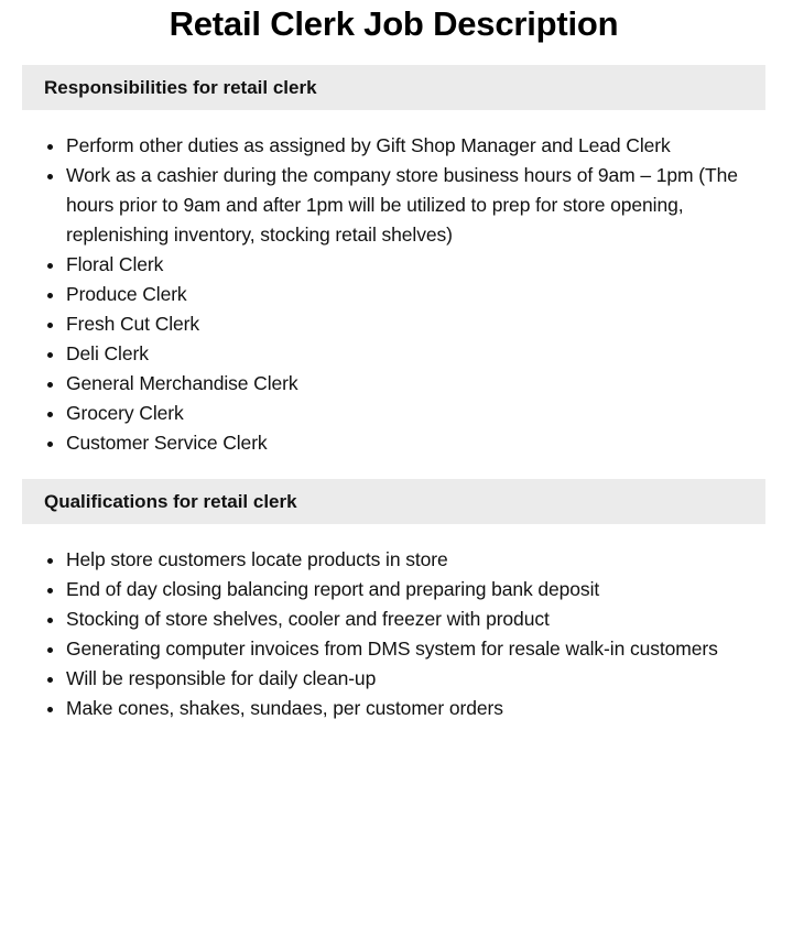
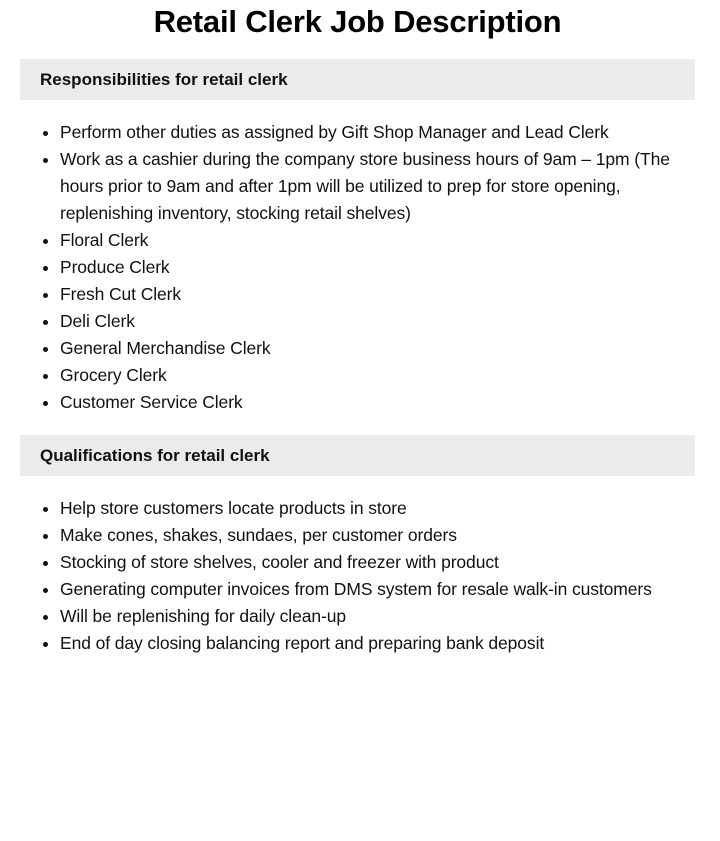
  Retail Clerk Job Description
  Responsibilities for retail clerk
  Perform other duties as assigned by Gift Shop Manager and Lead Clerk
  Work as a cashier during the company store business hours of 9am – 1pm (The hours prior to 9am and after 1pm will be utilized to prep for store opening, replenishing inventory, stocking retail shelves)
  Floral Clerk
  Produce Clerk
  Fresh Cut Clerk
  Deli Clerk
  General Merchandise Clerk
  Grocery Clerk
  Customer Service Clerk
  Qualifications for retail clerk
  Help store customers locate products in store
- End of day closing balancing report and preparing bank deposit
+ Make cones, shakes, sundaes, per customer orders
  Stocking of store shelves, cooler and freezer with product
  Generating computer invoices from DMS system for resale walk-in customers
- Will be responsible for daily clean-up
+ Will be replenishing for daily clean-up
- Make cones, shakes, sundaes, per customer orders
+ End of day closing balancing report and preparing bank deposit
